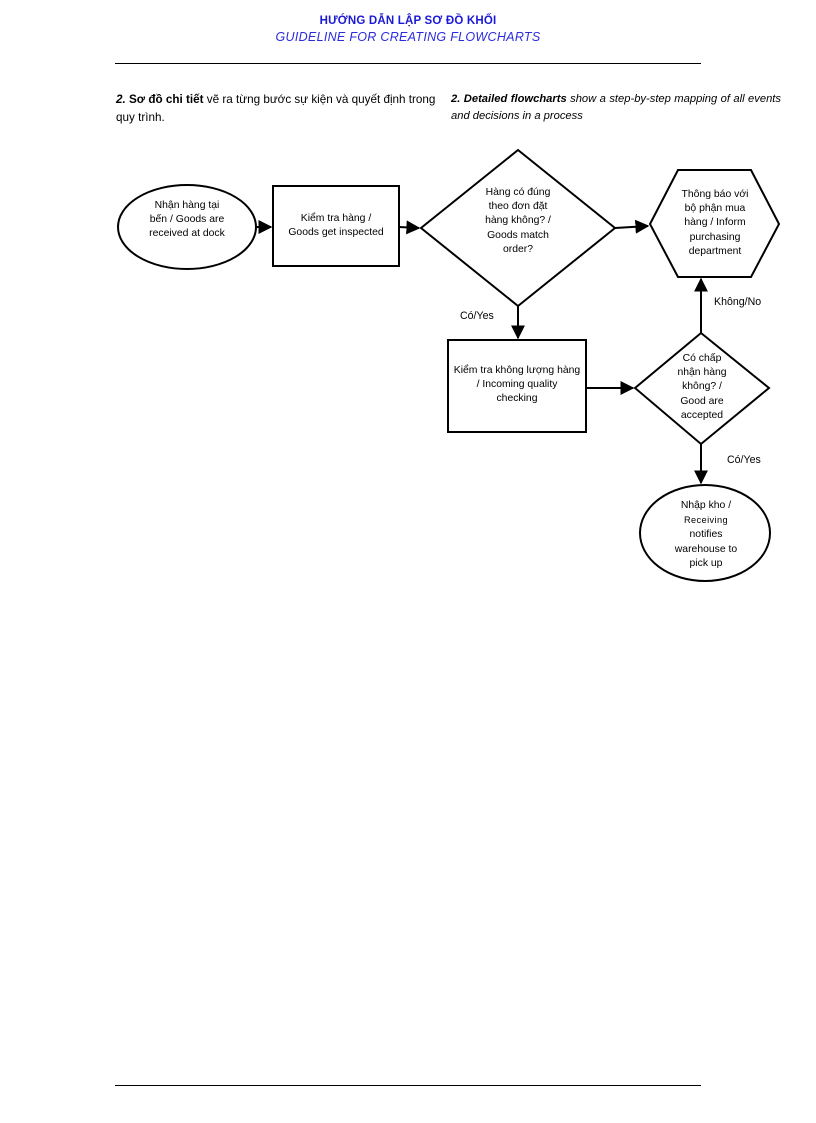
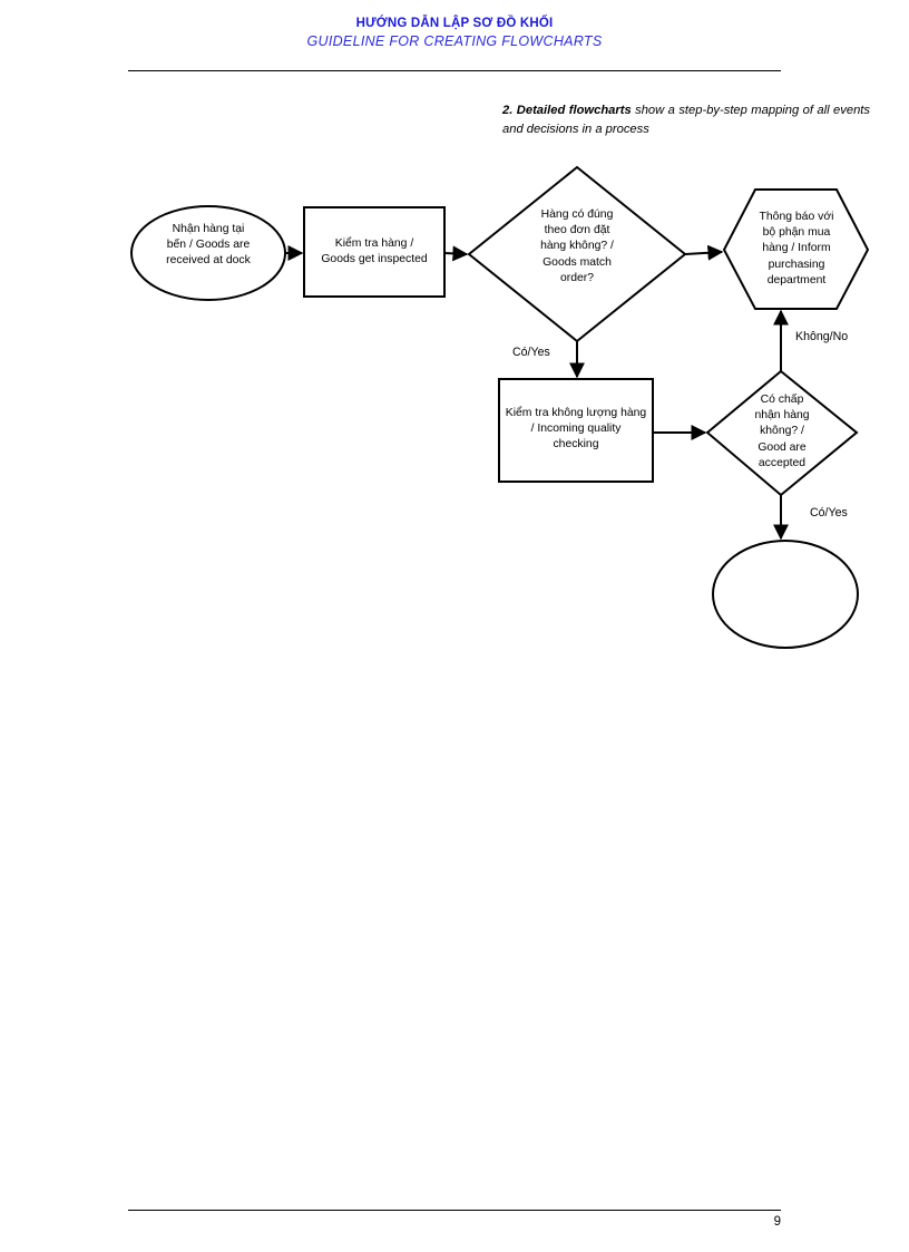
  HƯỚNG DẪN LẬP SƠ ĐỒ KHỐI
  GUIDELINE FOR CREATING FLOWCHARTS
- 2. Sơ đồ chi tiết vẽ ra từng bước sự kiện và quyết định trong quy trình.
  2. Detailed flowcharts show a step-by-step mapping of all events and decisions in a process
  Nhận hàng tại
  bến / Goods are
  received at dock
  Kiểm tra hàng /
  Goods get inspected
  Hàng có đúng
  theo đơn đặt
  hàng không? /
  Goods match
  order?
  Thông báo với
  bộ phận mua
  hàng / Inform
  purchasing
  department
  Kiểm tra không lượng hàng
  / Incoming quality
  checking
  Có chấp
  nhận hàng
  không? /
  Good are
  accepted
- Nhập kho /
- Receiving
- notifies
- warehouse to
- pick up
  Có/Yes
  Không/No
  Có/Yes
+ 9
